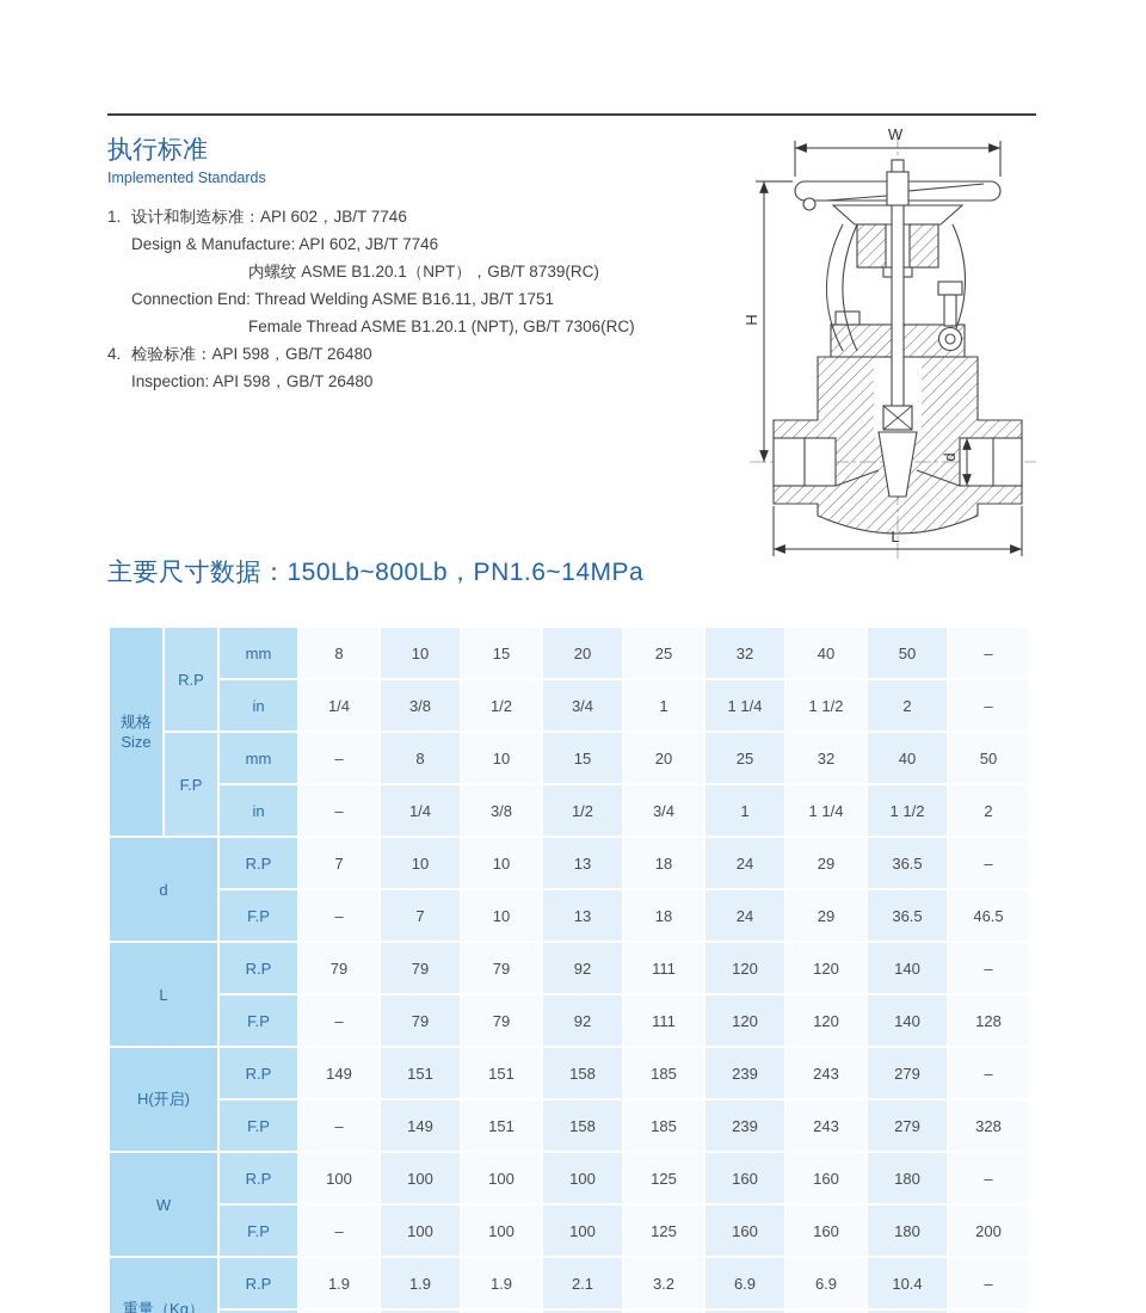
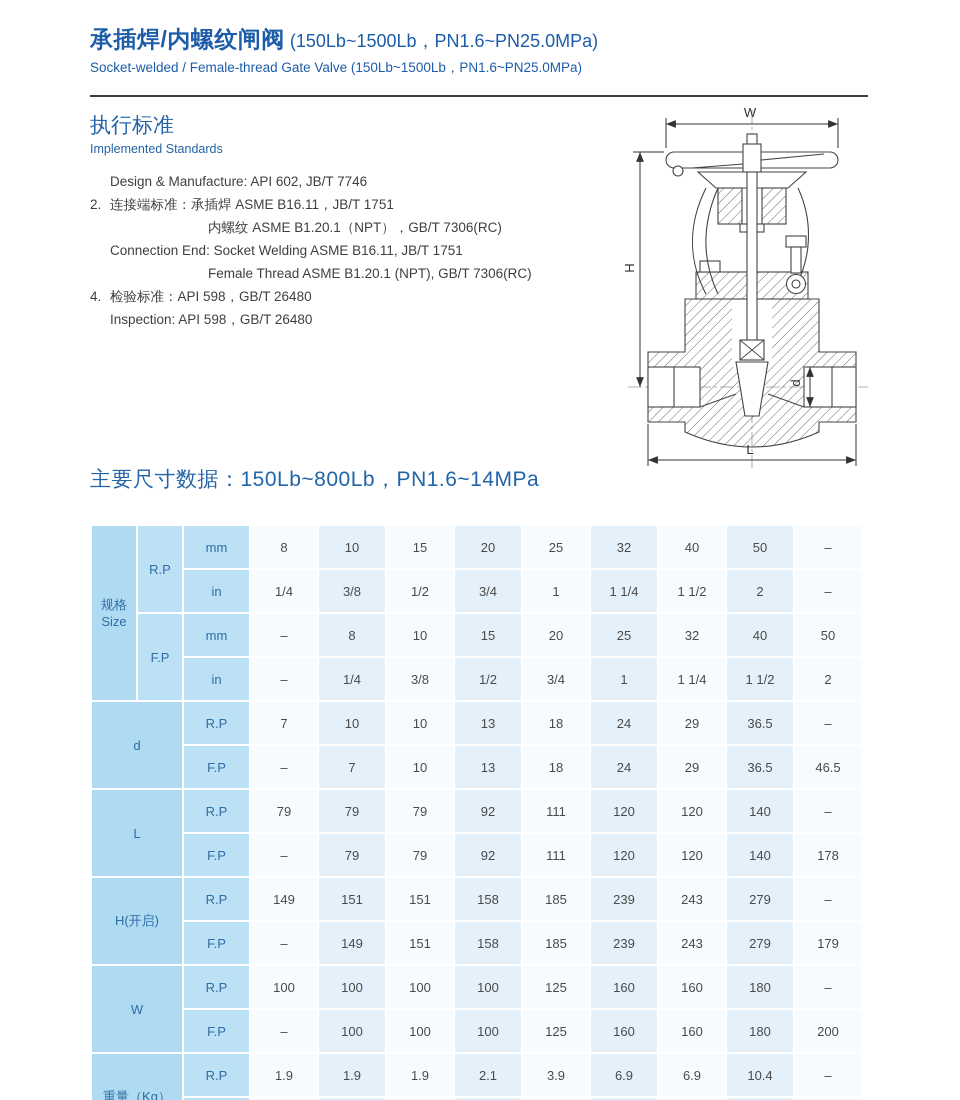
+ 承插焊/内螺纹闸阀 (150Lb~1500Lb，PN1.6~PN25.0MPa)
+ Socket-welded / Female-thread Gate Valve (150Lb~1500Lb，PN1.6~PN25.0MPa)
  执行标准
  Implemented Standards
- 1.
- 设计和制造标准：API 602，JB/T 7746
  Design & Manufacture: API 602, JB/T 7746
+ 2.
+ 连接端标准：承插焊 ASME B16.11，JB/T 1751
- 内螺纹 ASME B1.20.1（NPT），GB/T 8739(RC)
+ 内螺纹 ASME B1.20.1（NPT），GB/T 7306(RC)
- Connection End: Thread Welding ASME B16.11, JB/T 1751
+ Connection End: Socket Welding ASME B16.11, JB/T 1751
  Female Thread ASME B1.20.1 (NPT), GB/T 7306(RC)
  4.
  检验标准：API 598，GB/T 26480
  Inspection: API 598，GB/T 26480
  W
  L
  主要尺寸数据：150Lb~800Lb，PN1.6~14MPa
  规格Size	R.P	mm	8	10	15	20	25	32	40	50	–
  in	1/4	3/8	1/2	3/4	1	1 1/4	1 1/2	2	–
  F.P	mm	–	8	10	15	20	25	32	40	50
  in	–	1/4	3/8	1/2	3/4	1	1 1/4	1 1/2	2
  d	R.P	7	10	10	13	18	24	29	36.5	–
  F.P	–	7	10	13	18	24	29	36.5	46.5
  L	R.P	79	79	79	92	111	120	120	140	–
- F.P	–	79	79	92	111	120	120	140	128
+ F.P	–	79	79	92	111	120	120	140	178
  H(开启)	R.P	149	151	151	158	185	239	243	279	–
- F.P	–	149	151	158	185	239	243	279	328
+ F.P	–	149	151	158	185	239	243	279	179
  W	R.P	100	100	100	100	125	160	160	180	–
  F.P	–	100	100	100	125	160	160	180	200
- 重量（Kg）	R.P	1.9	1.9	1.9	2.1	3.2	6.9	6.9	10.4	–
+ 重量（Kg）	R.P	1.9	1.9	1.9	2.1	3.9	6.9	6.9	10.4	–
